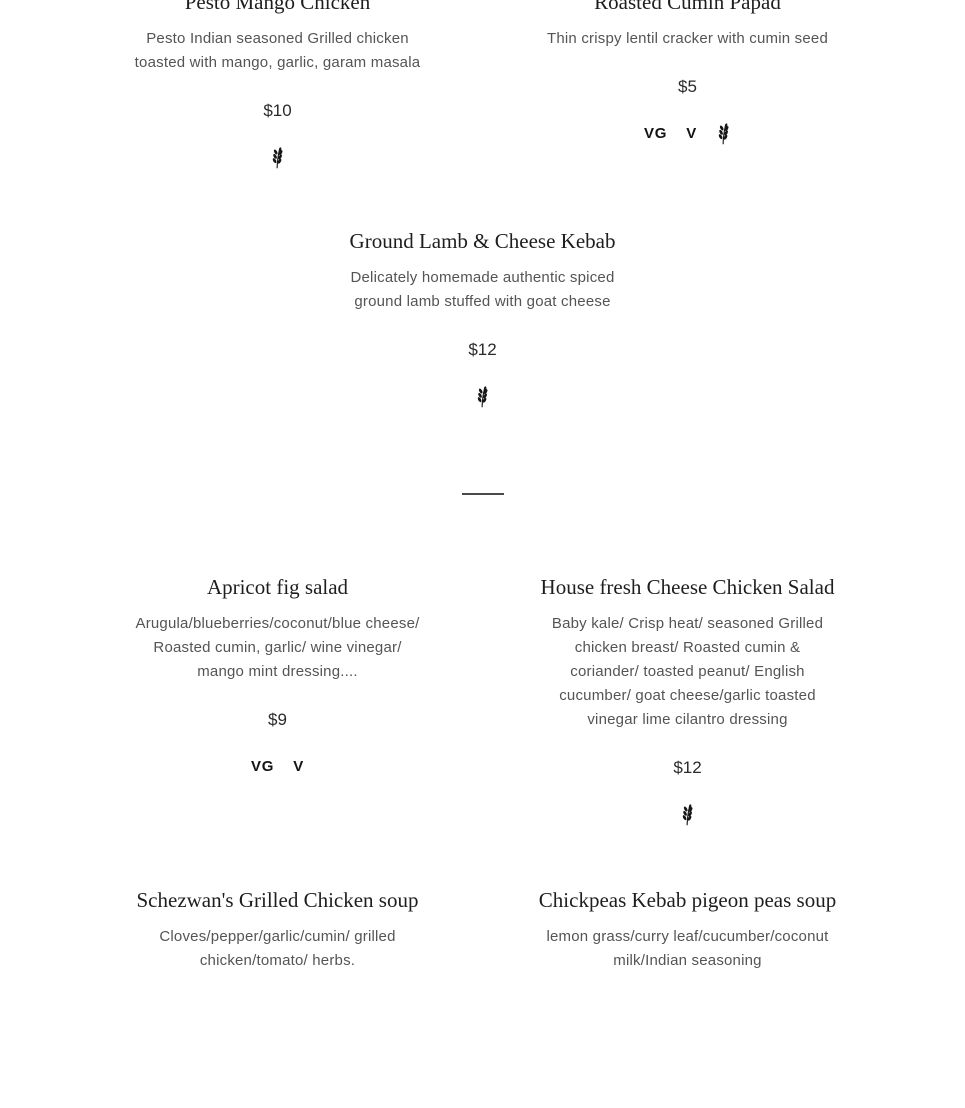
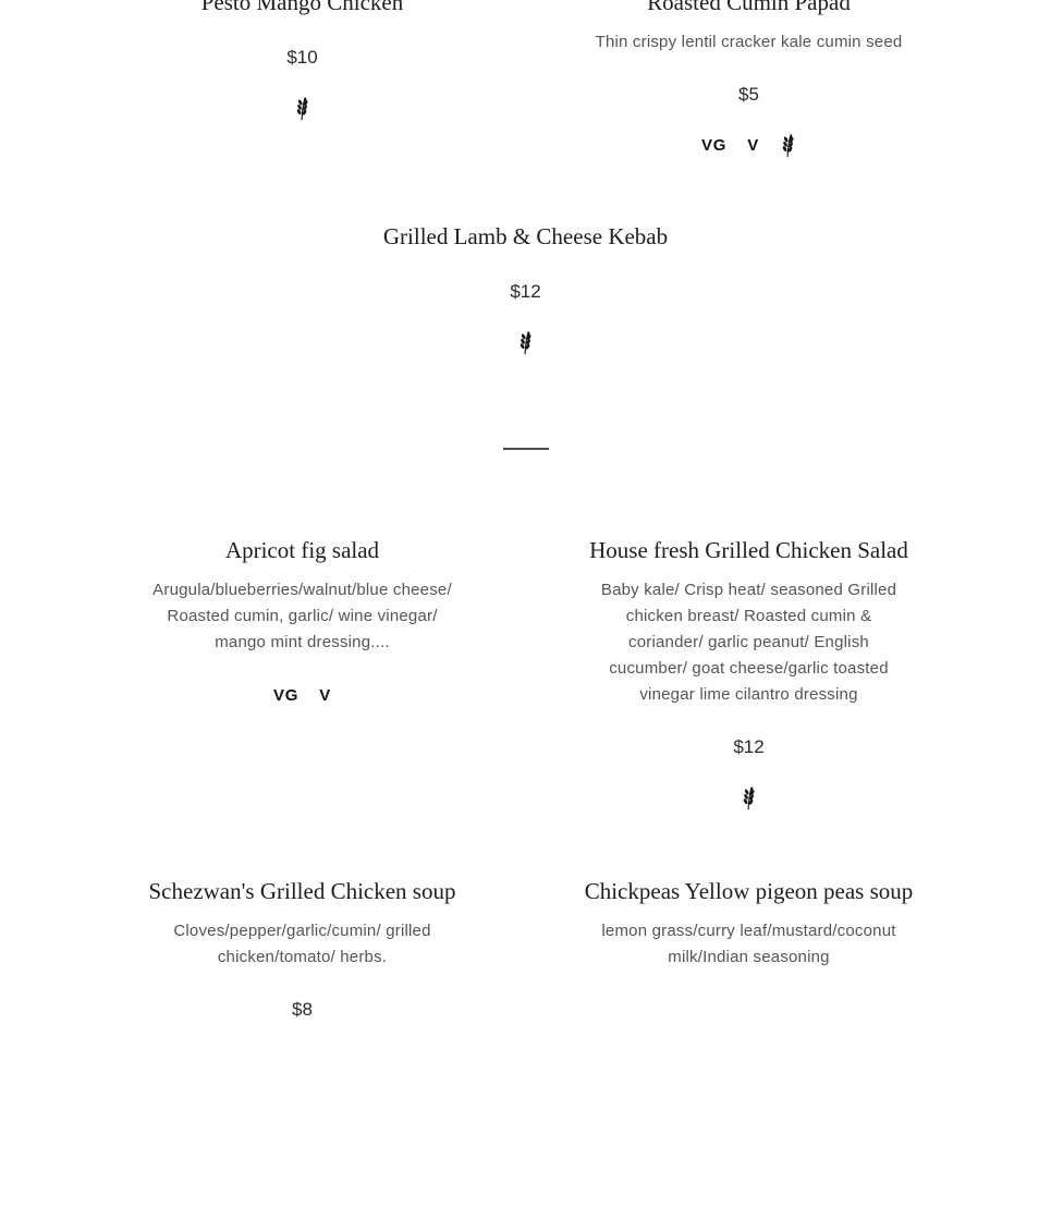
  Pesto Mango Chicken
- Pesto Indian seasoned Grilled chicken toasted with mango, garlic, garam masala
  $10
  Roasted Cumin Papad
- Thin crispy lentil cracker with cumin seed
+ Thin crispy lentil cracker kale cumin seed
  $5
  VG
  V
- Ground Lamb & Cheese Kebab
+ Grilled Lamb & Cheese Kebab
- Delicately homemade authentic spiced ground lamb stuffed with goat cheese
  $12
  Apricot fig salad
- Arugula/blueberries/coconut/blue cheese/ Roasted cumin, garlic/ wine vinegar/ mango mint dressing....
+ Arugula/blueberries/walnut/blue cheese/ Roasted cumin, garlic/ wine vinegar/ mango mint dressing....
- $9
  VG
  V
- House fresh Cheese Chicken Salad
+ House fresh Grilled Chicken Salad
- Baby kale/ Crisp heat/ seasoned Grilled chicken breast/ Roasted cumin & coriander/ toasted peanut/ English cucumber/ goat cheese/garlic toasted vinegar lime cilantro dressing
+ Baby kale/ Crisp heat/ seasoned Grilled chicken breast/ Roasted cumin & coriander/ garlic peanut/ English cucumber/ goat cheese/garlic toasted vinegar lime cilantro dressing
  $12
  Schezwan's Grilled Chicken soup
  Cloves/pepper/garlic/cumin/ grilled chicken/tomato/ herbs.
+ $8
- Chickpeas Kebab pigeon peas soup
+ Chickpeas Yellow pigeon peas soup
- lemon grass/curry leaf/cucumber/coconut milk/Indian seasoning
+ lemon grass/curry leaf/mustard/coconut milk/Indian seasoning
